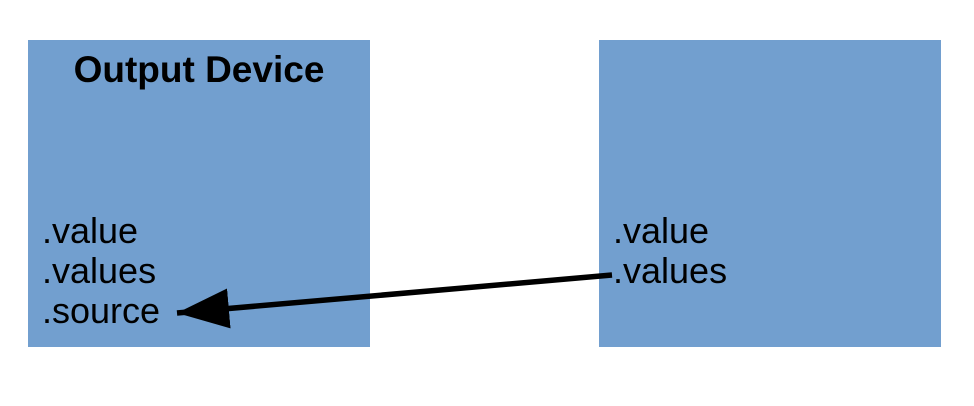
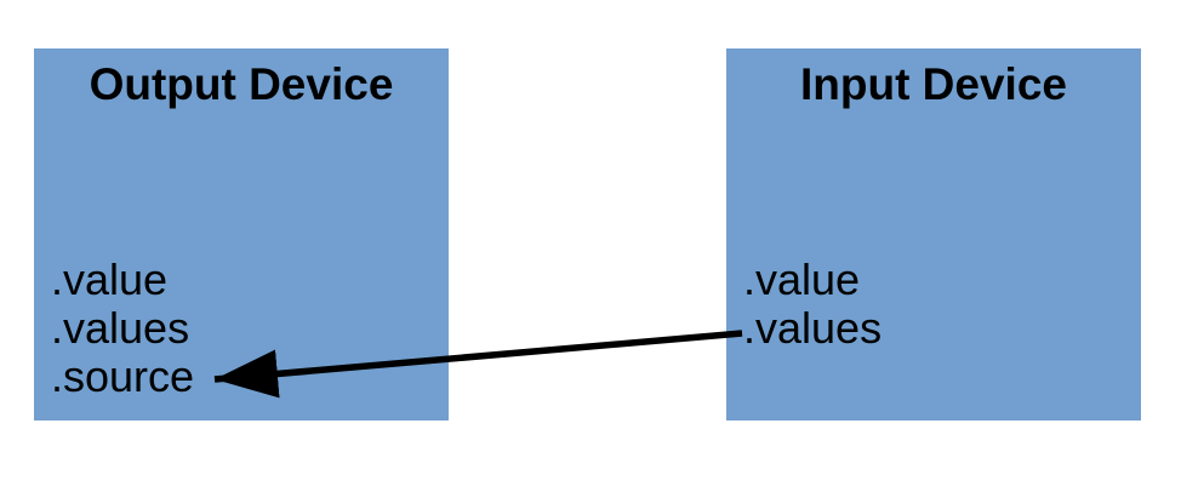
  Output Device
  .value
  .values
  .source
+ Input Device
  .value
  .values
